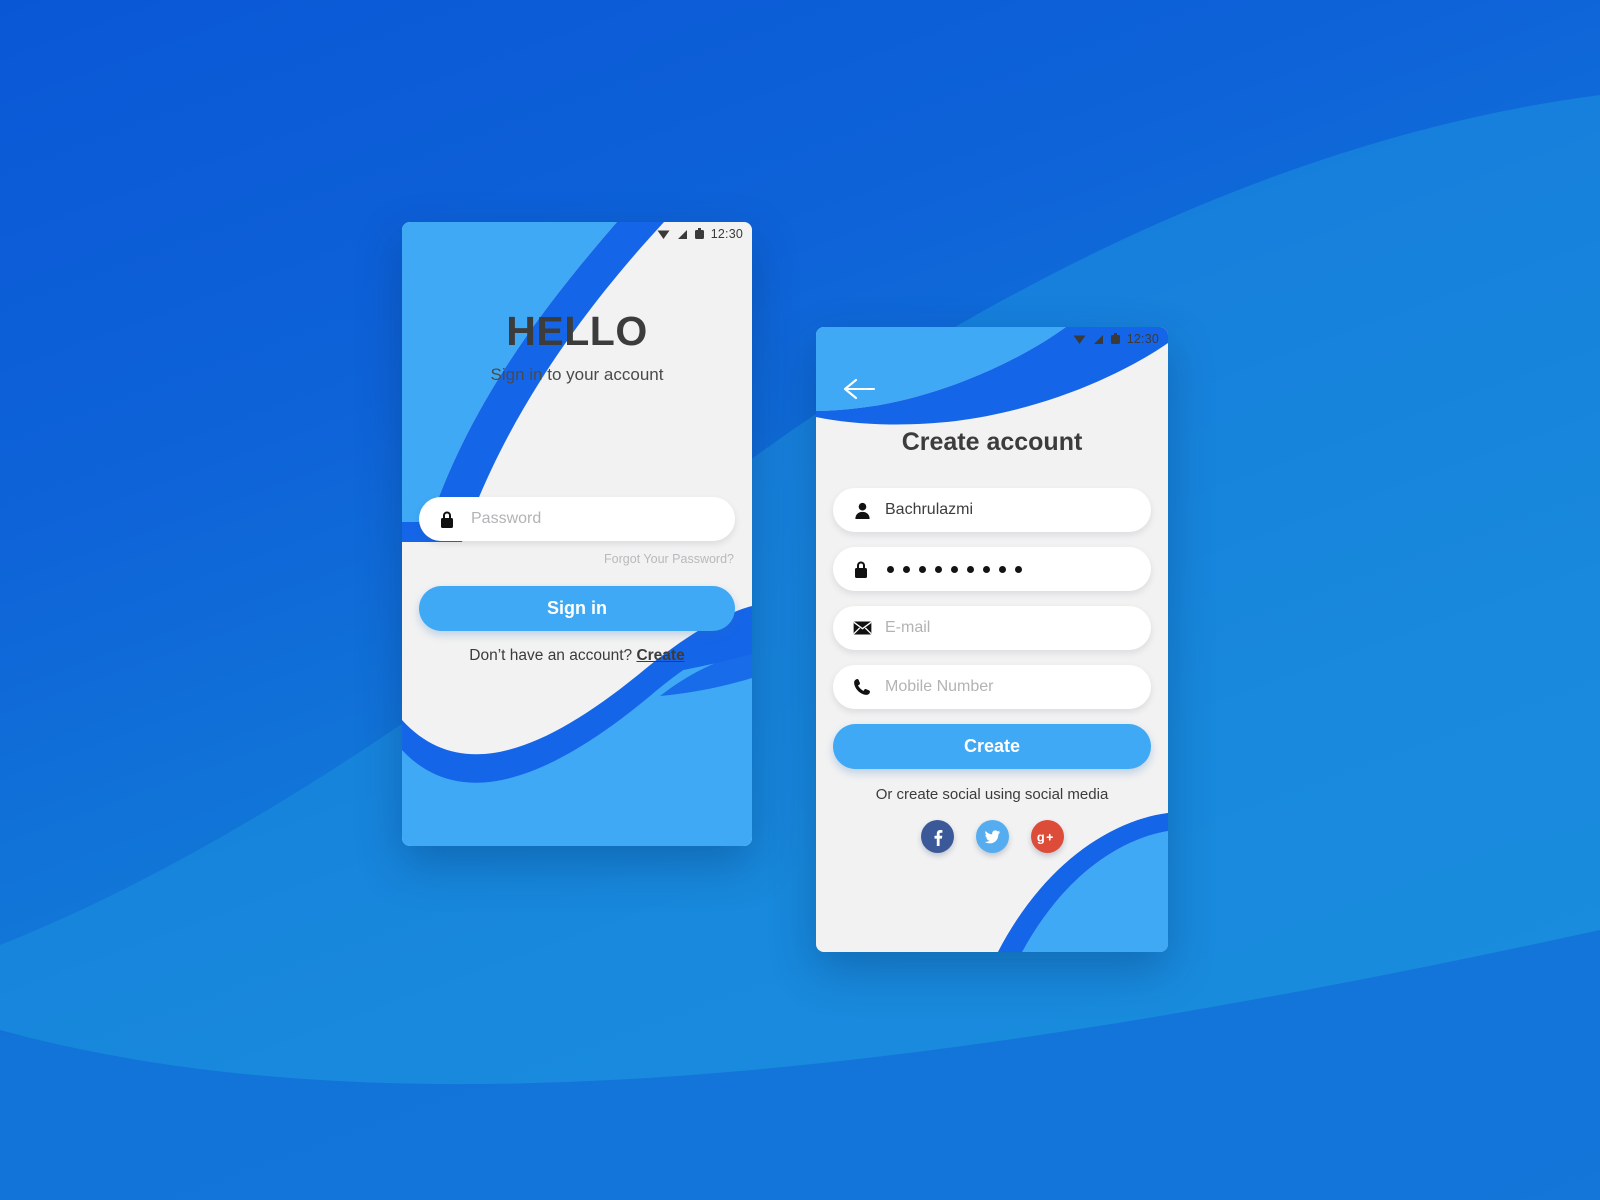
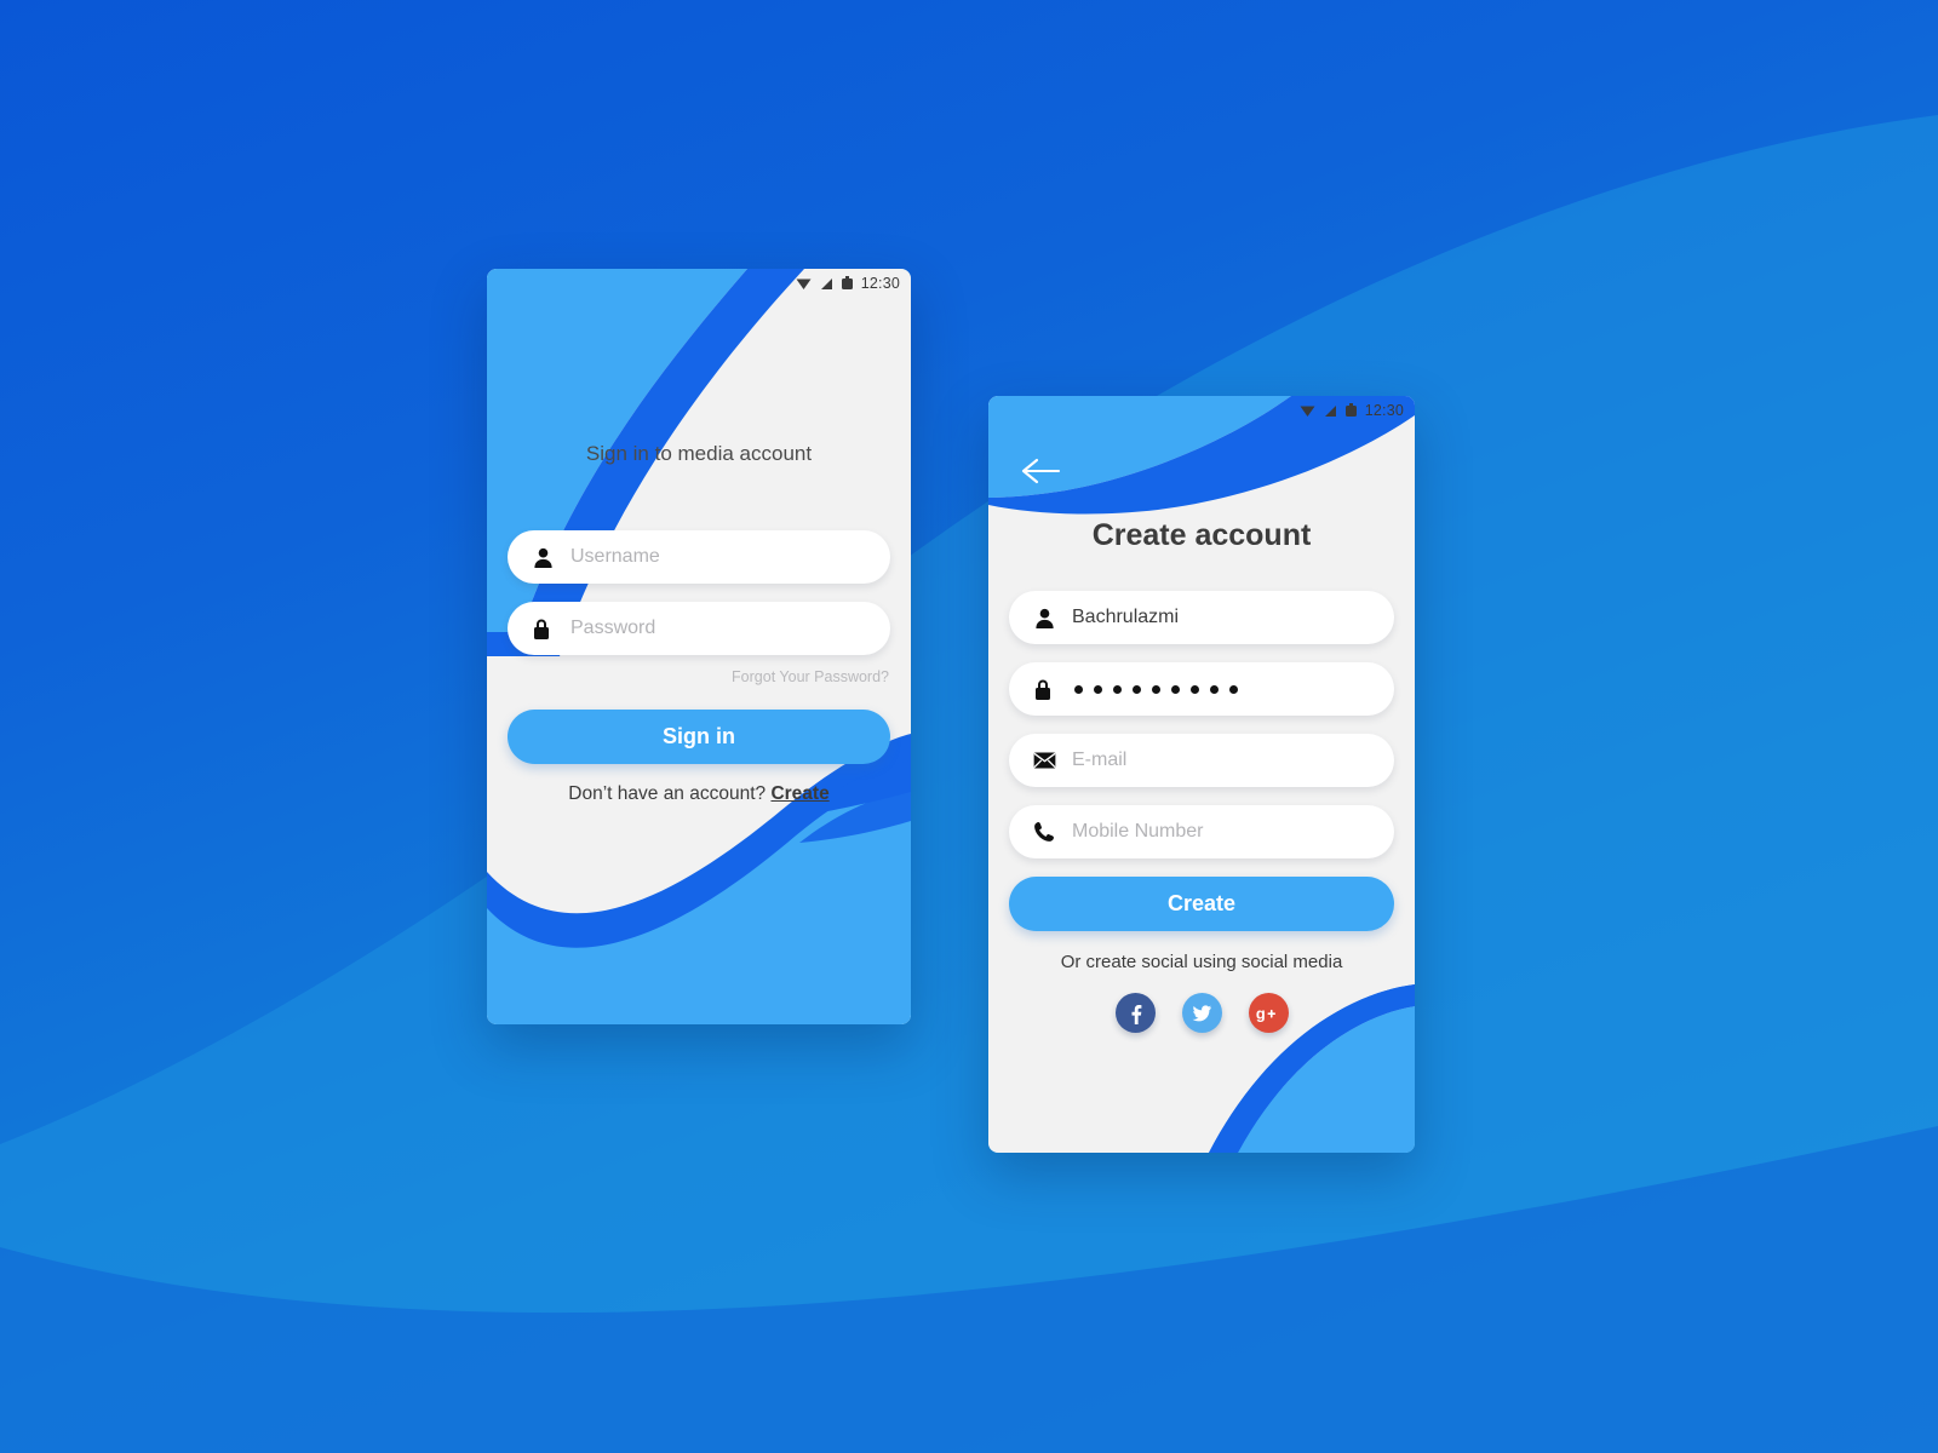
  12:30
- HELLO
- Sign in to your account
+ Sign in to media account
+ Username
  Password
  Forgot Your Password?
  Sign in
  Don’t have an account? Create
  12:30
  Create account
  Bachrulazmi
  E-mail
  Mobile Number
  Create
  Or create social using social media
  g
